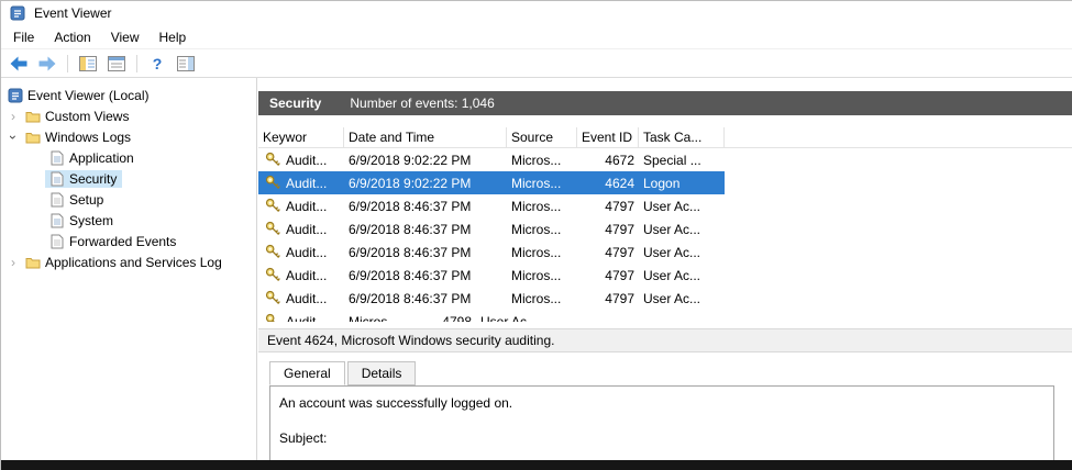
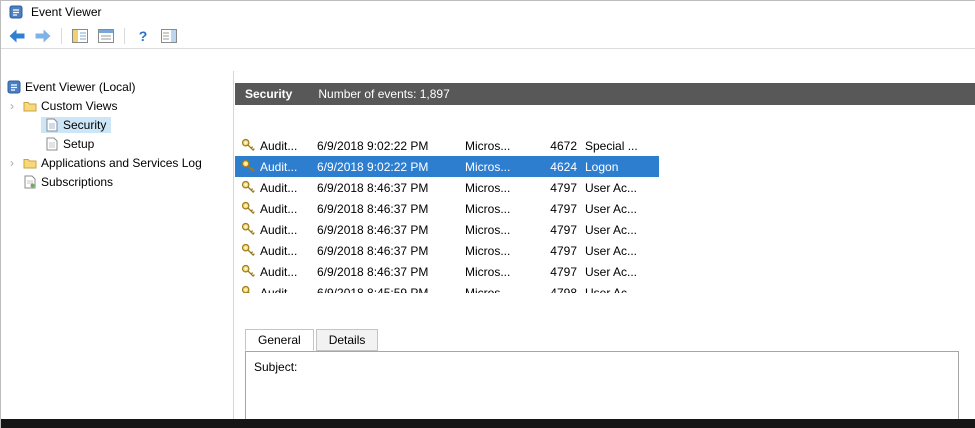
  Event Viewer
- File
- Action
- View
- Help
  ?
  Event Viewer (Local)
  ›
  Custom Views
- Windows Logs
- Application
  Security
  Setup
- System
- Forwarded Events
  ›
  Applications and Services Log
+ Subscriptions
  Security
- Number of events: 1,046
+ Number of events: 1,897
- Keywor
- Date and Time
- Source
- Event ID
- Task Ca...
  Audit...
  6/9/2018 9:02:22 PM
  Micros...
  4672
  Special ...
  Audit...
  6/9/2018 9:02:22 PM
  Micros...
  4624
  Logon
  Audit...
  6/9/2018 8:46:37 PM
  Micros...
  4797
  User Ac...
  Audit...
  6/9/2018 8:46:37 PM
  Micros...
  4797
  User Ac...
  Audit...
  6/9/2018 8:46:37 PM
  Micros...
  4797
  User Ac...
  Audit...
  6/9/2018 8:46:37 PM
  Micros...
  4797
  User Ac...
  Audit...
  6/9/2018 8:46:37 PM
  Micros...
  4797
  User Ac...
  Audit...
+ 6/9/2018 8:45:59 PM
  Micros...
  4798
  User Ac...
- Event 4624, Microsoft Windows security auditing.
  General
  Details
- An account was successfully logged on.
  Subject:
